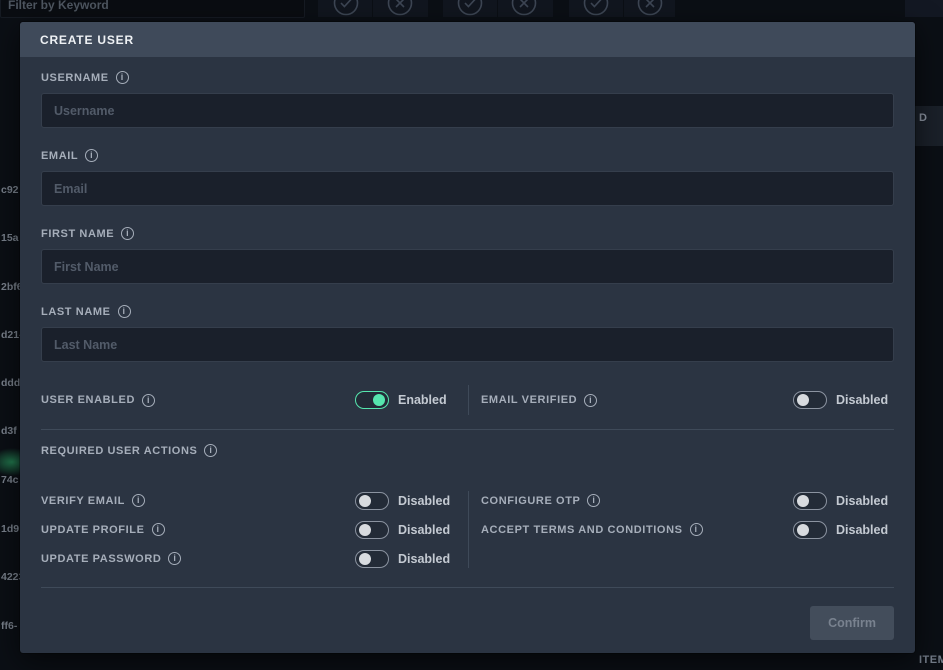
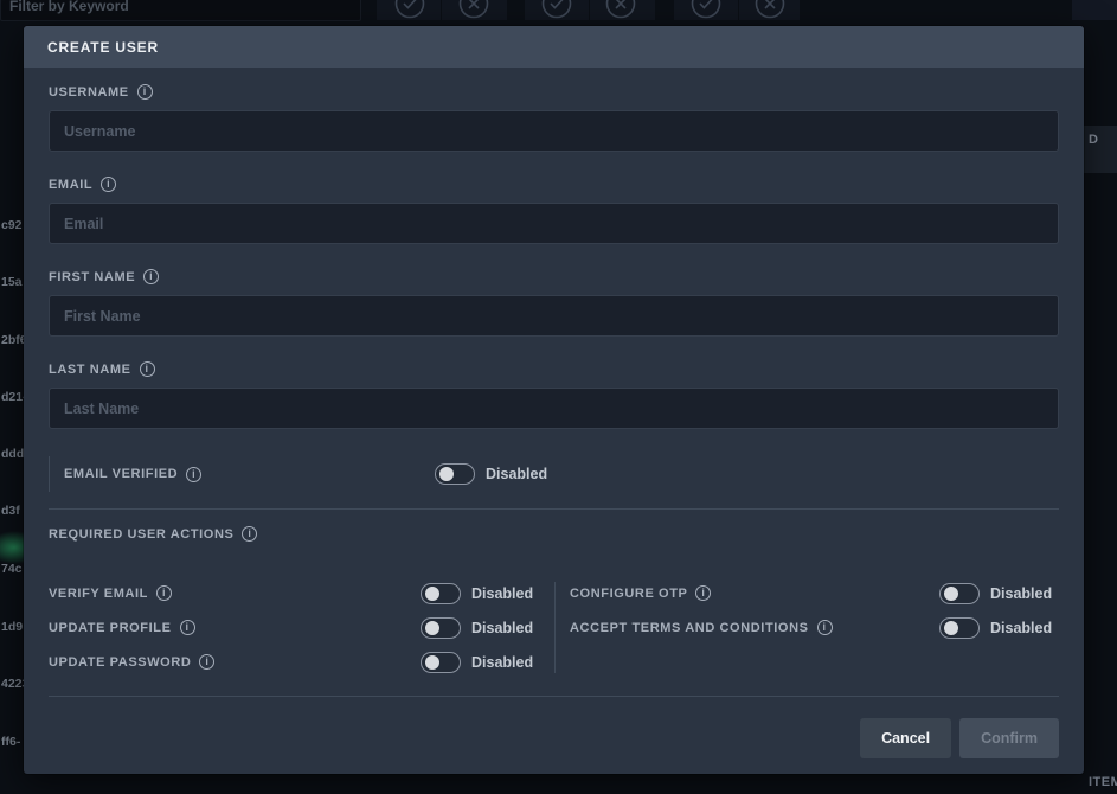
  Filter by Keyword
  D
  c92
  15a
  2bf
  d21
  ddd
  d3f
  74c
  1d9
  422
  ff6-
  ITEM
  CREATE USER
  USERNAME
  Username
  EMAIL
  Email
  FIRST NAME
  First Name
  LAST NAME
  Last Name
- USER ENABLED
- Enabled
  EMAIL VERIFIED
  Disabled
  REQUIRED USER ACTIONS
  VERIFY EMAIL
  Disabled
  UPDATE PROFILE
  Disabled
  UPDATE PASSWORD
  Disabled
  CONFIGURE OTP
  Disabled
  ACCEPT TERMS AND CONDITIONS
  Disabled
+ Cancel
  Confirm
